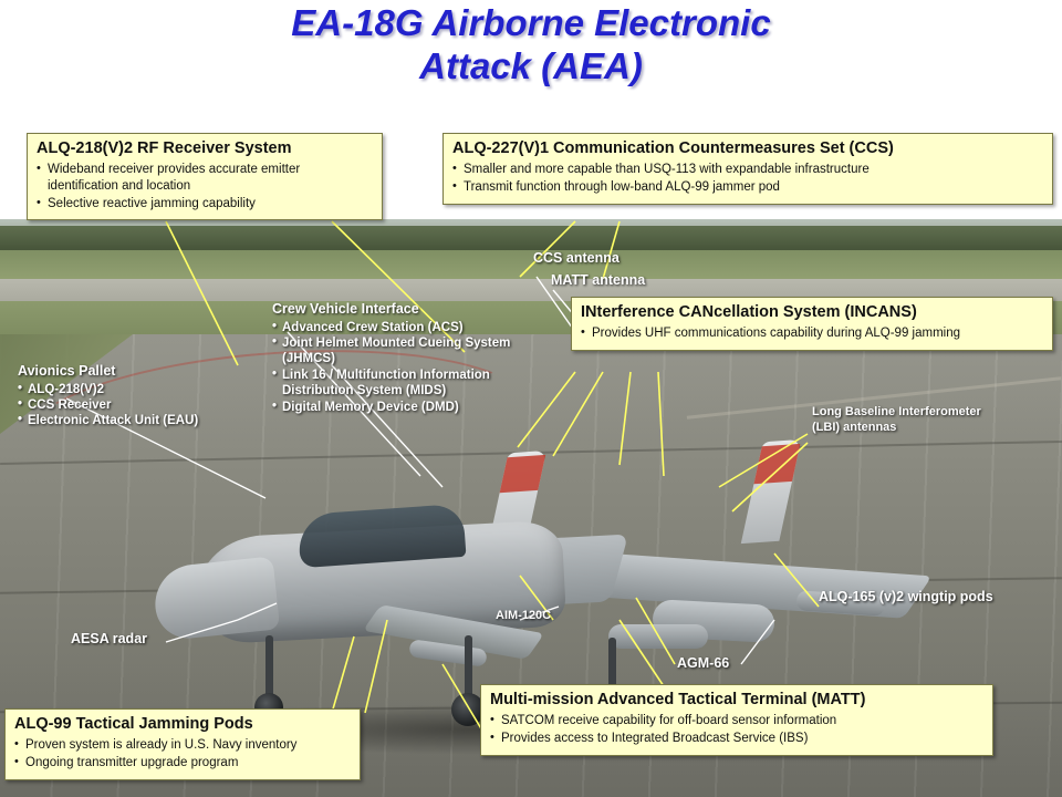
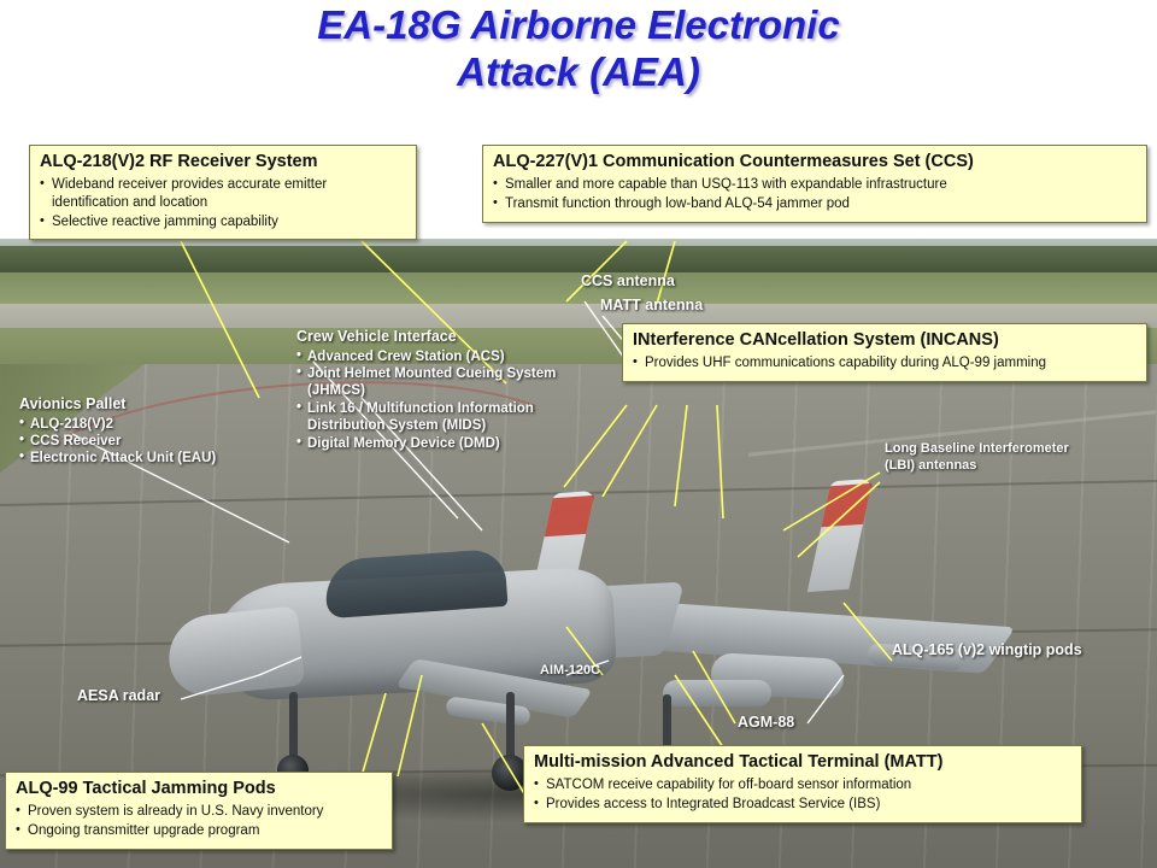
  EA-18G Airborne Electronic
  Attack (AEA)
  ALQ-218(V)2 RF Receiver System
  Wideband receiver provides accurate emitter identification and location
  Selective reactive jamming capability
  ALQ-227(V)1 Communication Countermeasures Set (CCS)
  Smaller and more capable than USQ-113 with expandable infrastructure
- Transmit function through low-band ALQ-99 jammer pod
+ Transmit function through low-band ALQ-54 jammer pod
  INterference CANcellation System (INCANS)
  Provides UHF communications capability during ALQ-99 jamming
  ALQ-99 Tactical Jamming Pods
  Proven system is already in U.S. Navy inventory
  Ongoing transmitter upgrade program
  Multi-mission Advanced Tactical Terminal (MATT)
  SATCOM receive capability for off-board sensor information
  Provides access to Integrated Broadcast Service (IBS)
  Crew Vehicle Interface
  Advanced Crew Station (ACS)
  Joint Helmet Mounted Cueing System (JHMCS)
  Link 16 / Multifunction Information Distribution System (MIDS)
  Digital Memory Device (DMD)
  Avionics Pallet
  ALQ-218(V)2
  CCS Receiver
  Electronic Attack Unit (EAU)
  CCS antenna
  MATT antenna
  Long Baseline Interferometer (LBI) antennas
  ALQ-165 (v)2 wingtip pods
  AIM-120C
- AGM-66
+ AGM-88
  AESA radar
